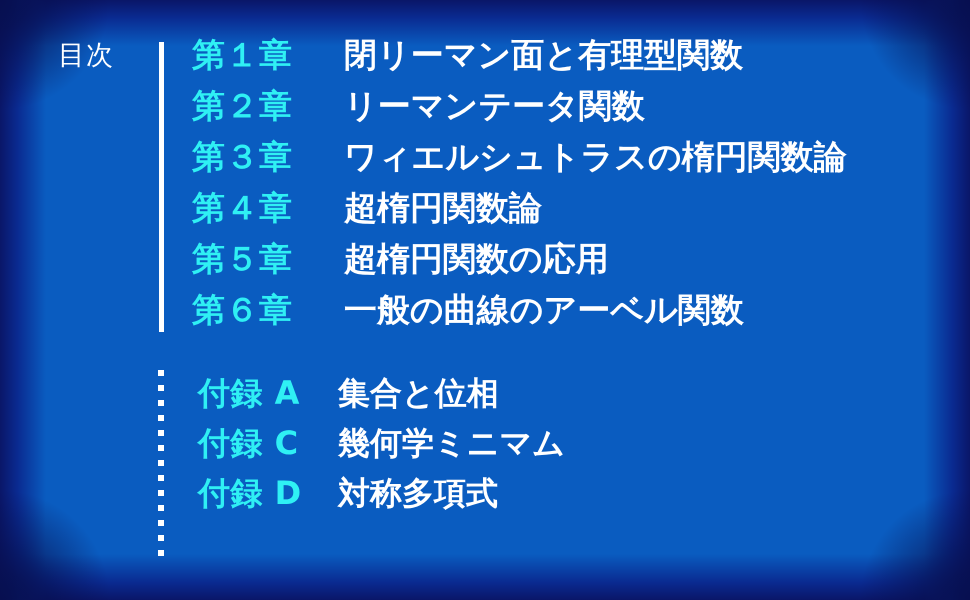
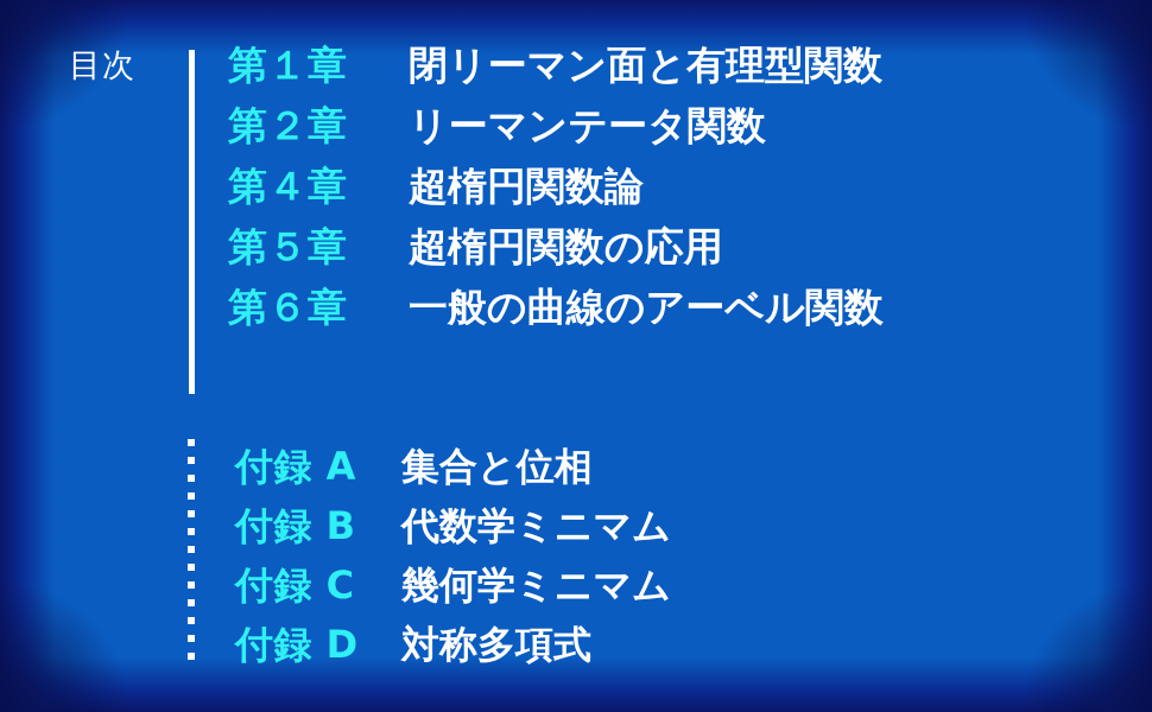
  目次
  第１章
  閉リーマン面と有理型関数
  第２章
  リーマンテータ関数
- 第３章
- ワィエルシュトラスの楕円関数論
  第４章
  超楕円関数論
  第５章
  超楕円関数の応用
  第６章
  一般の曲線のアーベル関数
  付録 A
  集合と位相
+ 付録 B
+ 代数学ミニマム
  付録 C
  幾何学ミニマム
  付録 D
  対称多項式
